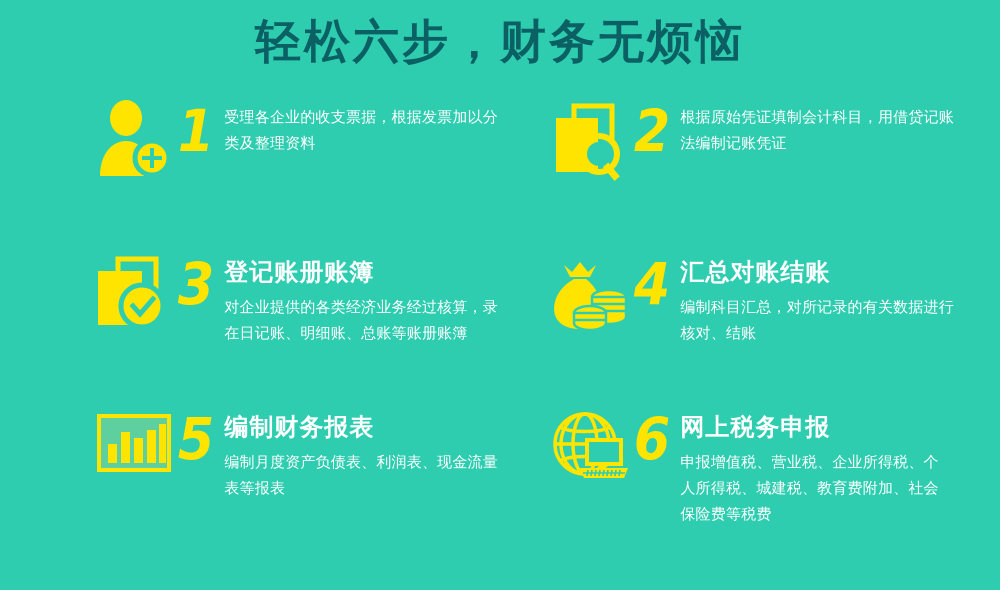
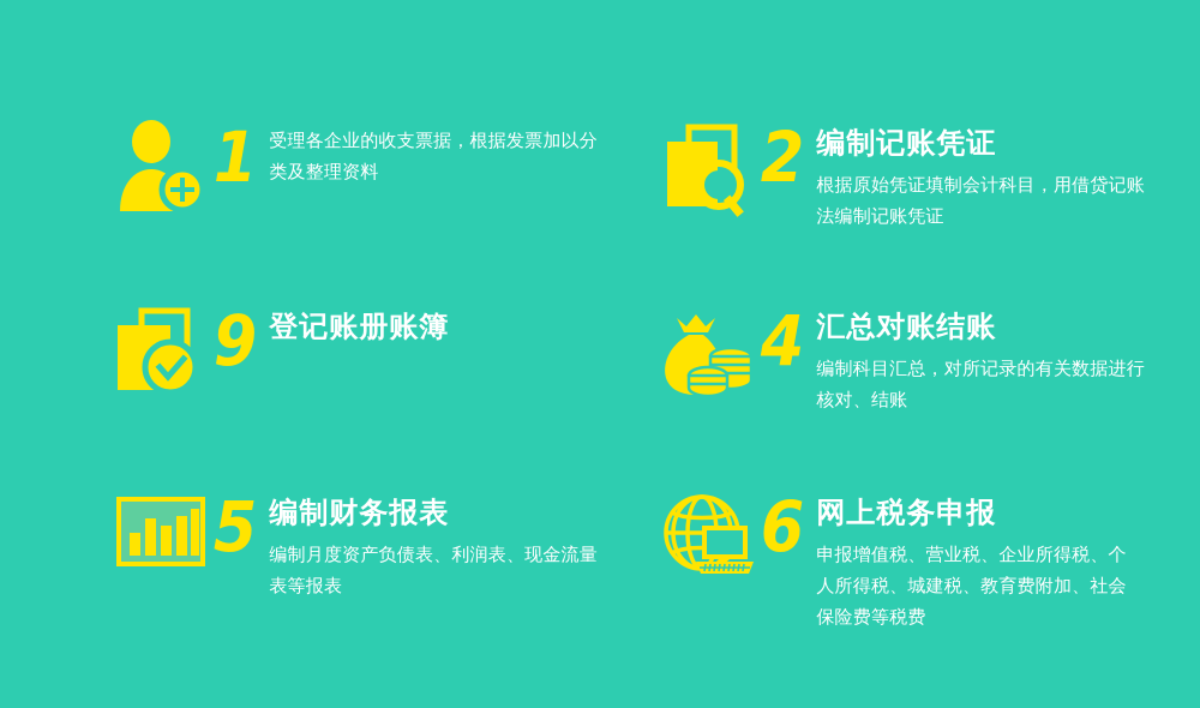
- 轻松六步，财务无烦恼
  1
  受理各企业的收支票据，根据发票加以分类及整理资料
  2
+ 编制记账凭证
  根据原始凭证填制会计科目，用借贷记账法编制记账凭证
- 3
+ 9
  登记账册账簿
- 对企业提供的各类经济业务经过核算，录在日记账、明细账、总账等账册账簿
  4
  汇总对账结账
  编制科目汇总，对所记录的有关数据进行核对、结账
  5
  编制财务报表
  编制月度资产负债表、利润表、现金流量表等报表
  6
  网上税务申报
  申报增值税、营业税、企业所得税、个人所得税、城建税、教育费附加、社会保险费等税费
